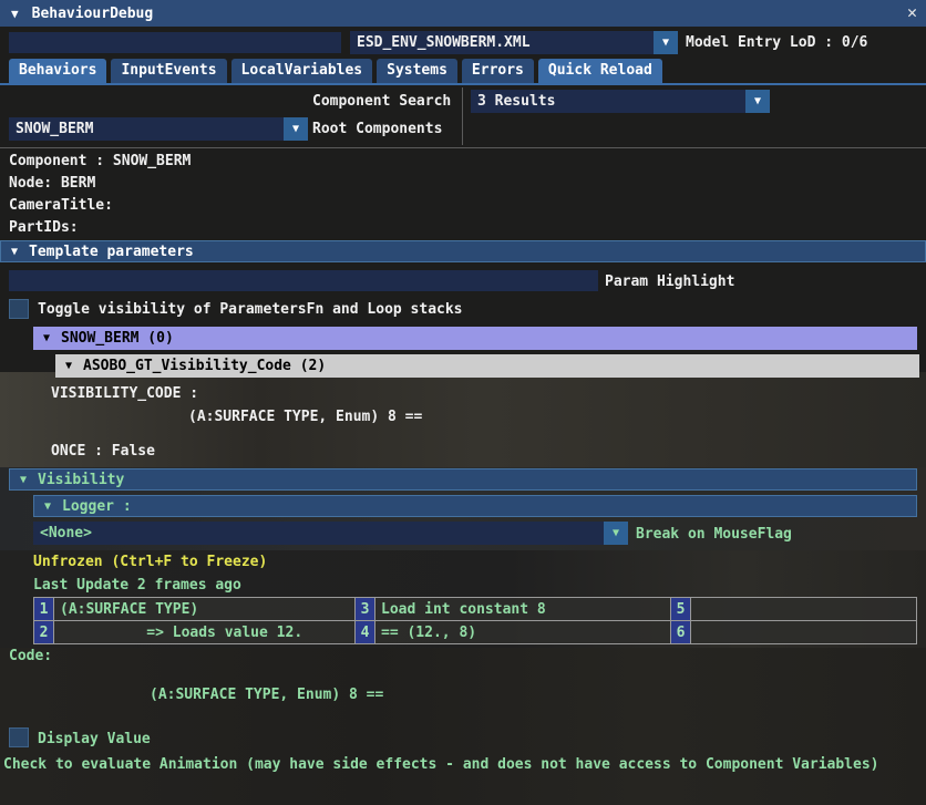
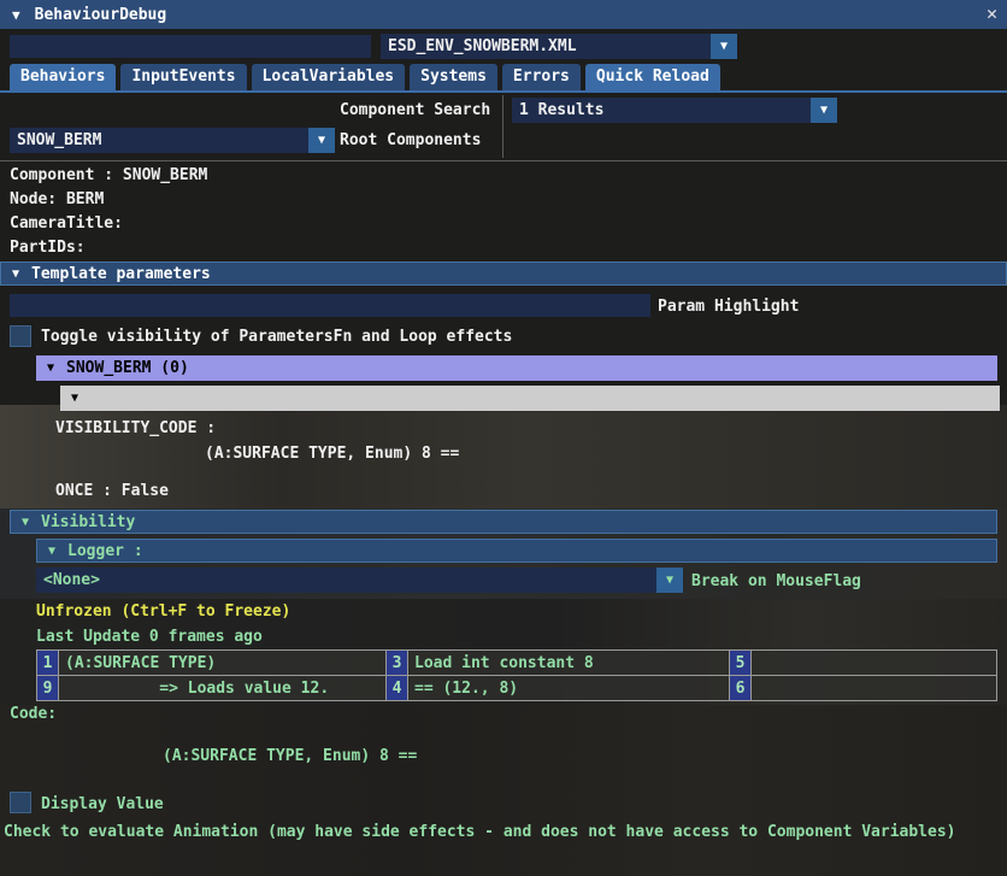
  ▼
  BehaviourDebug
  ✕
  ESD_ENV_SNOWBERM.XML
  ▼
- Model Entry LoD : 0/6
  Behaviors
  InputEvents
  LocalVariables
  Systems
  Errors
  Quick Reload
  Component Search
  SNOW_BERM
  ▼
  Root Components
- 3 Results
+ 1 Results
  ▼
  Component : SNOW_BERM
  Node: BERM
  CameraTitle:
  PartIDs:
  ▼
  Template parameters
  Param Highlight
- Toggle visibility of ParametersFn and Loop stacks
+ Toggle visibility of ParametersFn and Loop effects
  ▼
  SNOW_BERM (0)
  ▼
- ASOBO_GT_Visibility_Code (2)
  VISIBILITY_CODE :
  (A:SURFACE TYPE, Enum) 8 ==
  ONCE : False
  ▼
  Visibility
  ▼
  Logger :
  <None>
  ▼
  Break on MouseFlag
  Unfrozen (Ctrl+F to Freeze)
- Last Update 2 frames ago
+ Last Update 0 frames ago
  1
  (A:SURFACE TYPE)
  3
  Load int constant 8
  5
- 2
+ 9
  => Loads value 12.
  4
  == (12., 8)
  6
  Code:
  (A:SURFACE TYPE, Enum) 8 ==
  Display Value
  Check to evaluate Animation (may have side effects - and does not have access to Component Variables)
